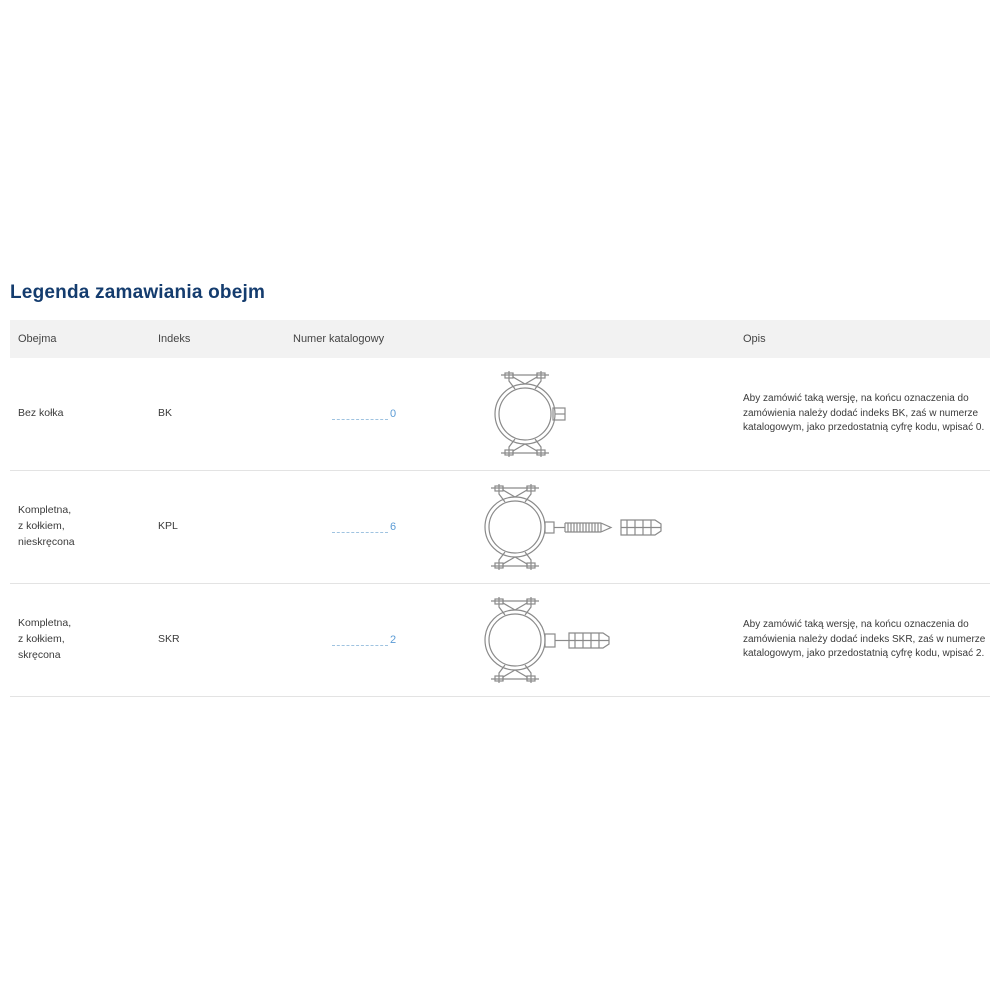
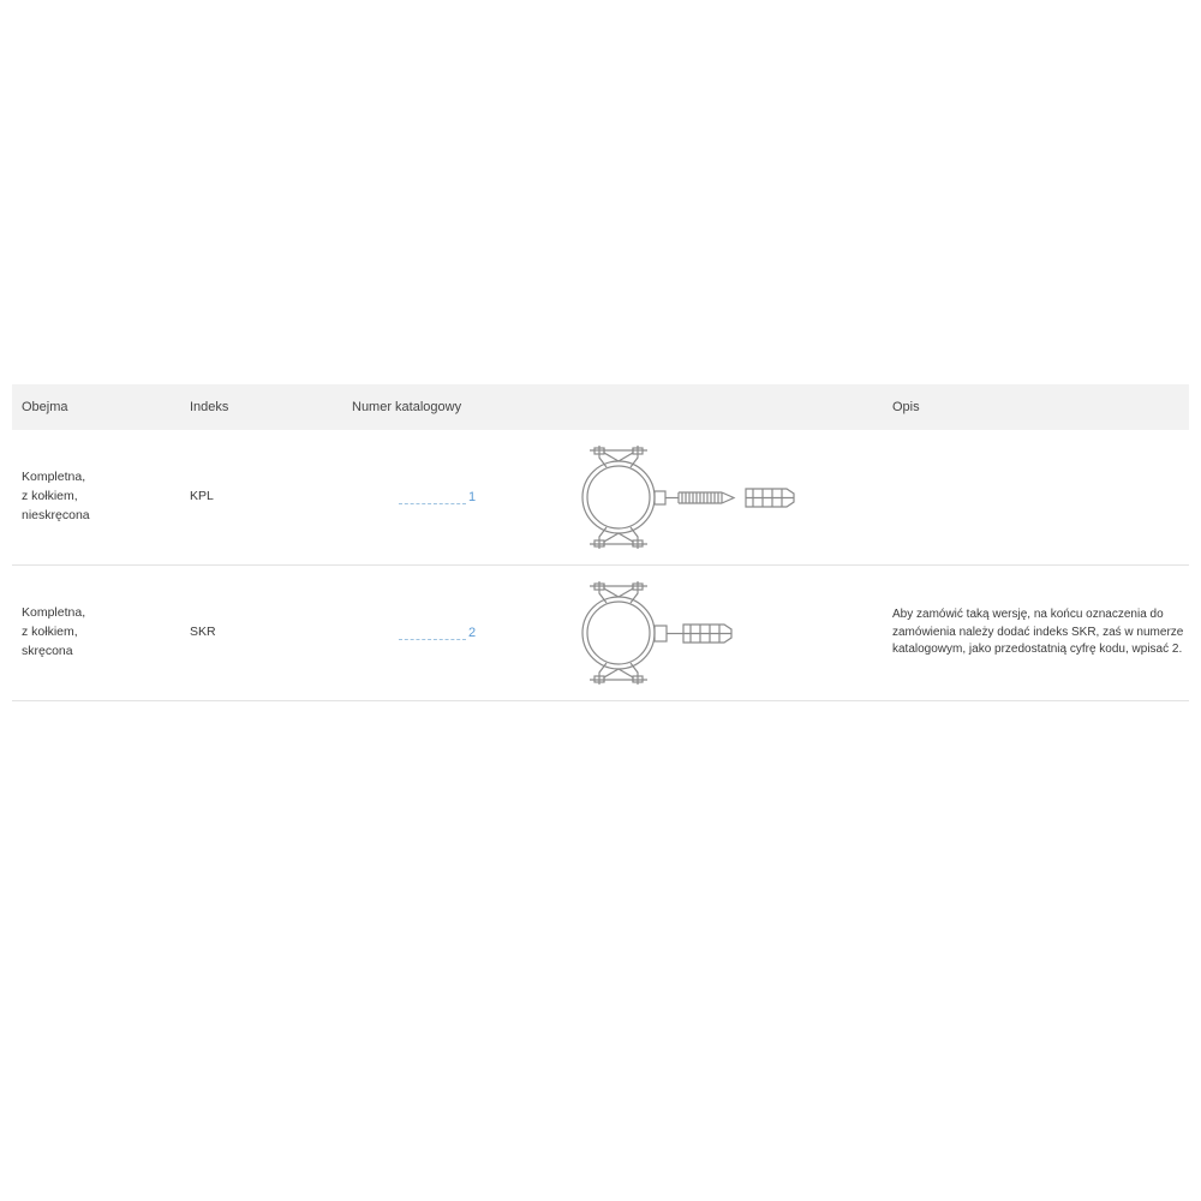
- Legenda zamawiania obejm
  Obejma
  Indeks
  Numer katalogowy
  Opis
- Bez kołka
- BK
- 0
- Aby zamówić taką wersję, na końcu oznaczenia do zamówienia należy dodać indeks BK, zaś w numerze katalogowym, jako przedostatnią cyfrę kodu, wpisać 0.
  Kompletna,
  z kołkiem,
  nieskręcona
  KPL
- 6
+ 1
  Kompletna,
  z kołkiem,
  skręcona
  SKR
  2
  Aby zamówić taką wersję, na końcu oznaczenia do zamówienia należy dodać indeks SKR, zaś w numerze katalogowym, jako przedostatnią cyfrę kodu, wpisać 2.
